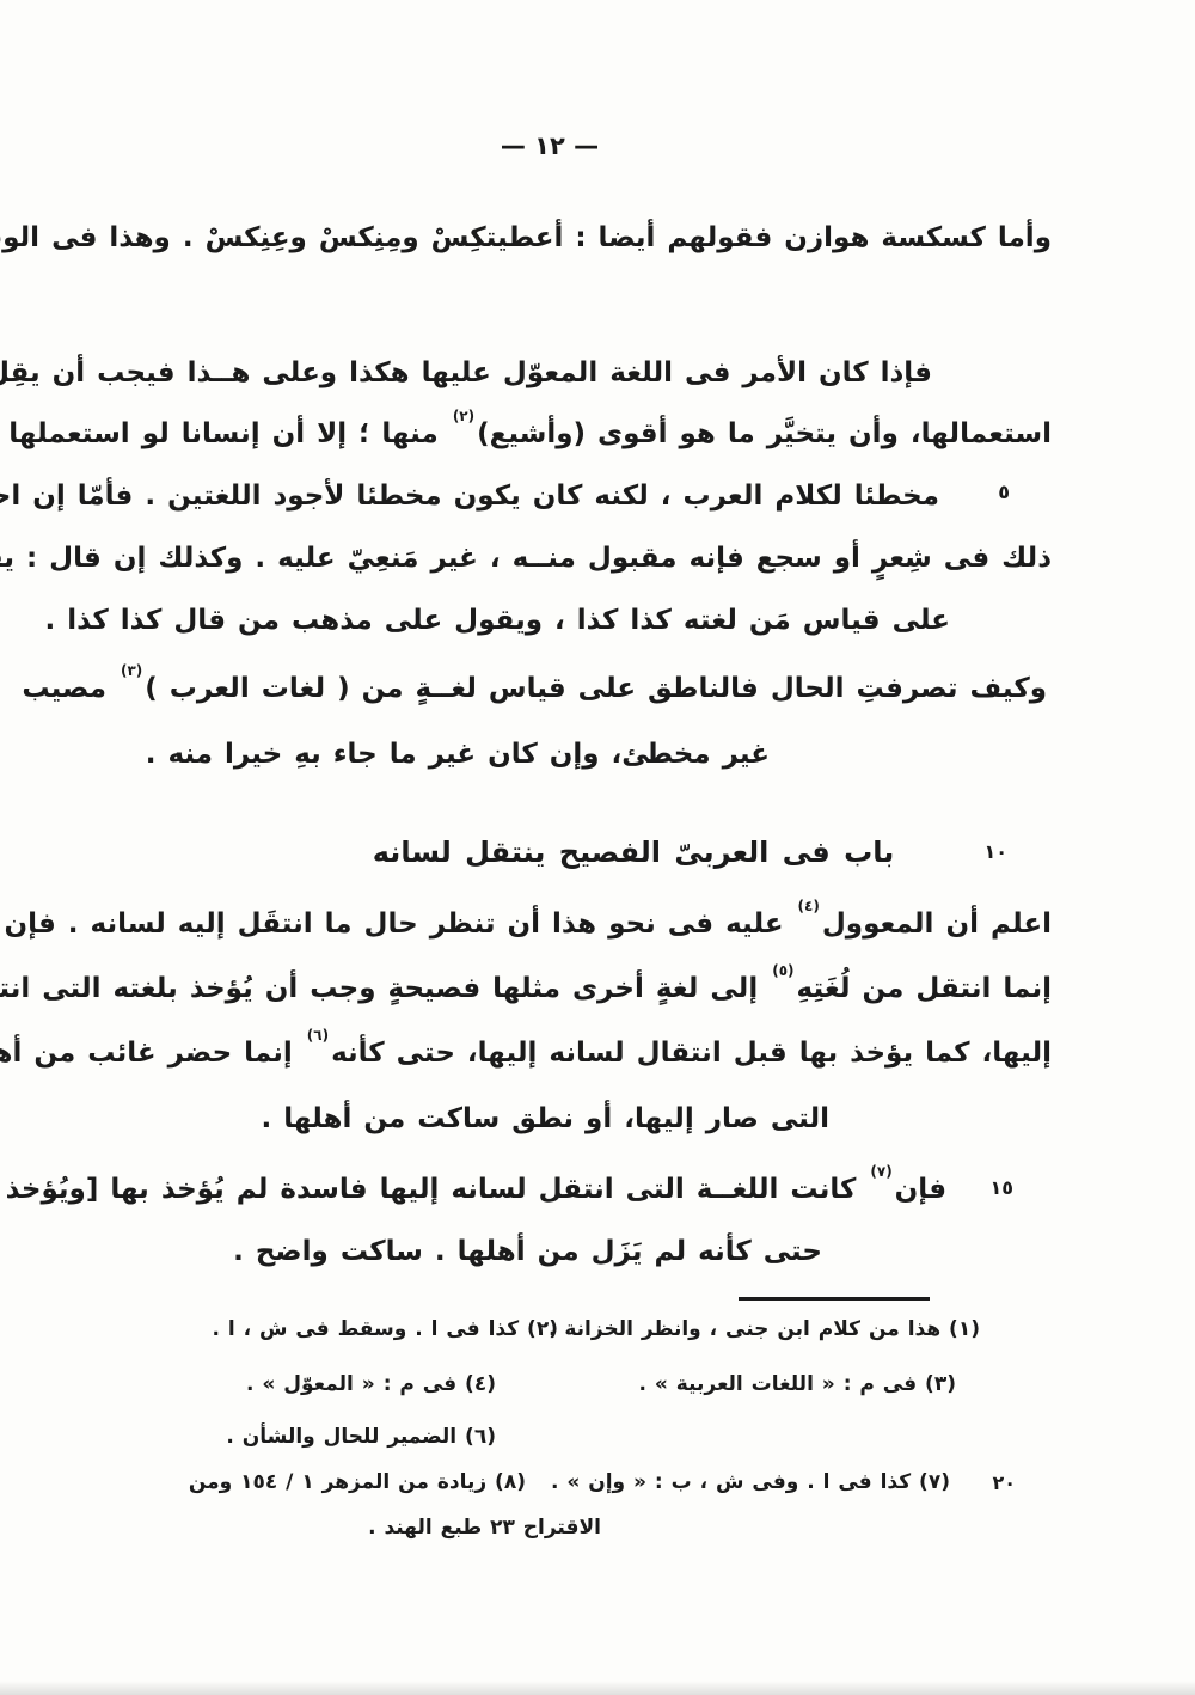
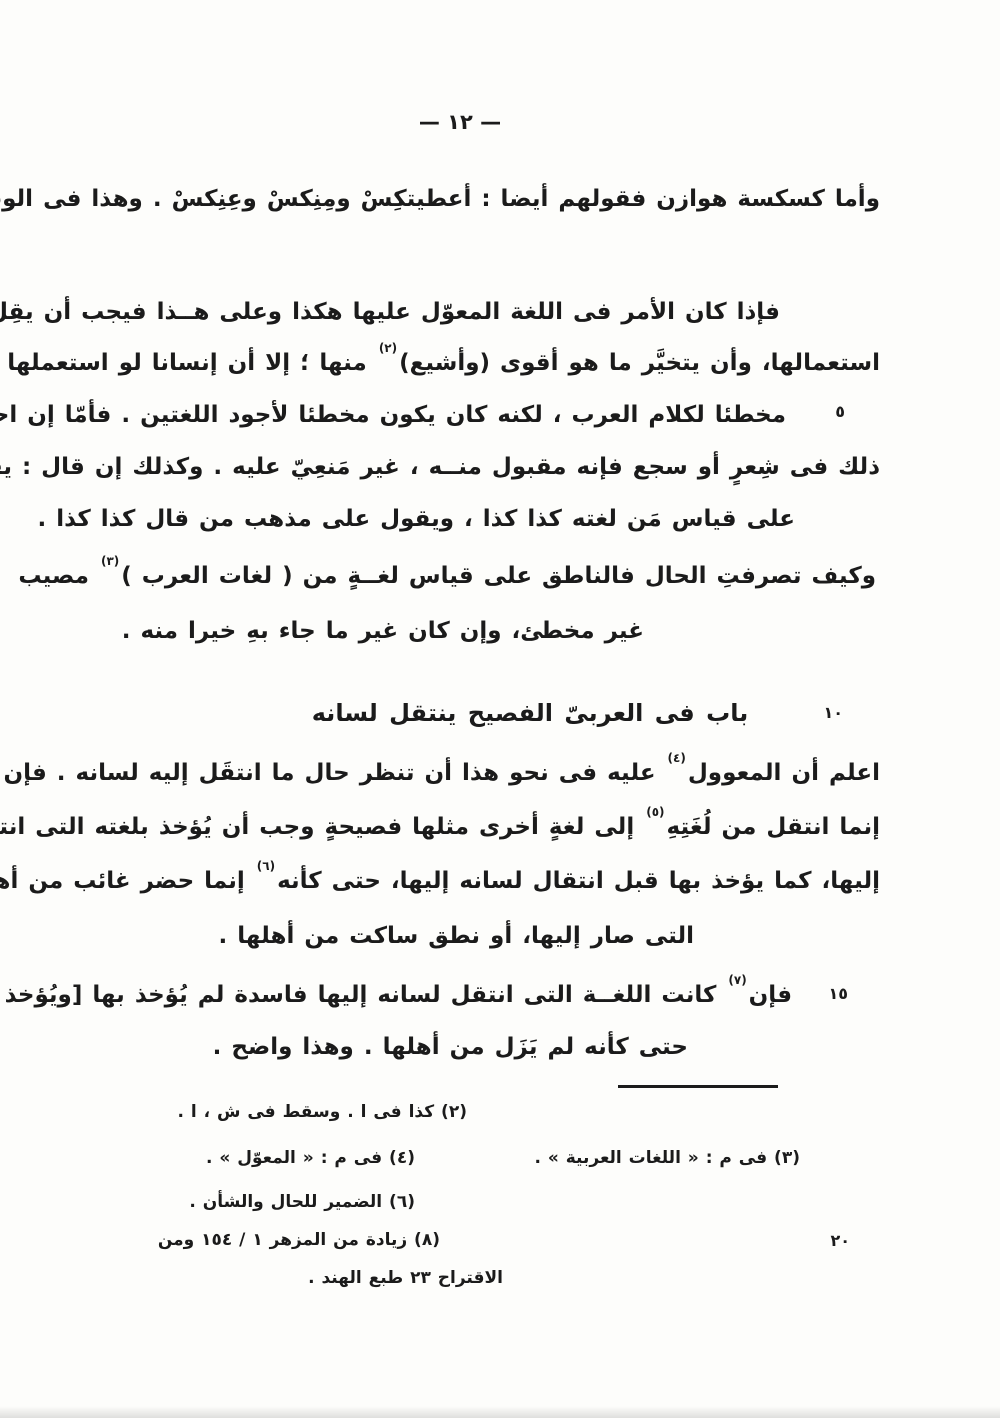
  — ١٢ —
  وأما كسكسة هوازن فقولهم أيضا : أعطيتكِسْ ومِنِكسْ وعِنِكسْ . وهذا فى الو
  فإذا كان الأمر فى اللغة المعوّل عليها هكذا وعلى هــذا فيجب أن يقِ
  استعمالها، وأن يتخيَّر ما هو أقوى (وأشيع)(٢) منها ؛ إلا أن إنسانا لو استعملها
  مخطئا لكلام العرب ، لكنه كان يكون مخطئا لأجود اللغتين . فأمّا إن اح
  ٥
  ذلك فى شِعرٍ أو سجع فإنه مقبول منــه ، غير مَنعِيّ عليه . وكذلك إن قال : ي
  على قياس مَن لغته كذا كذا ، ويقول على مذهب من قال كذا كذا .
  وكيف تصرفتِ الحال فالناطق على قياس لغــةٍ من ( لغات العرب )(٣) مصيب
  غير مخطئ، وإن كان غير ما جاء بهِ خيرا منه .
  باب فى العربىّ الفصيح ينتقل لسانه
  ١٠
  اعلم أن المعوول(٤) عليه فى نحو هذا أن تنظر حال ما انتقَل إليه لسانه . فإن
  إنما انتقل من لُغَتِهِ(٥) إلى لغةٍ أخرى مثلها فصيحةٍ وجب أن يُؤخذ بلغته التى انت
  إليها، كما يؤخذ بها قبل انتقال لسانه إليها، حتى كأنه(٦) إنما حضر غائب من أه
  التى صار إليها، أو نطق ساكت من أهلها .
  فإن(٧) كانت اللغــة التى انتقل لسانه إليها فاسدة لم يُؤخذ بها [ويُؤخذ
  ١٥
- حتى كأنه لم يَزَل من أهلها . ساكت واضح .
+ حتى كأنه لم يَزَل من أهلها . وهذا واضح .
- (١) هذا من كلام ابن جنى ، وانظر الخزانة .
  (٢) كذا فى ا . وسقط فى ش ، ا .
  (٣) فى م : « اللغات العربية » .
  (٤) فى م : « المعوّل » .
  (٦) الضمير للحال والشأن .
- (٧) كذا فى ا . وفى ش ، ب : « وإن » .
  (٨) زيادة من المزهر ١ ‏/‏ ١٥٤ ومن
  ٢٠
  الاقتراح ٢٣ طبع الهند .
